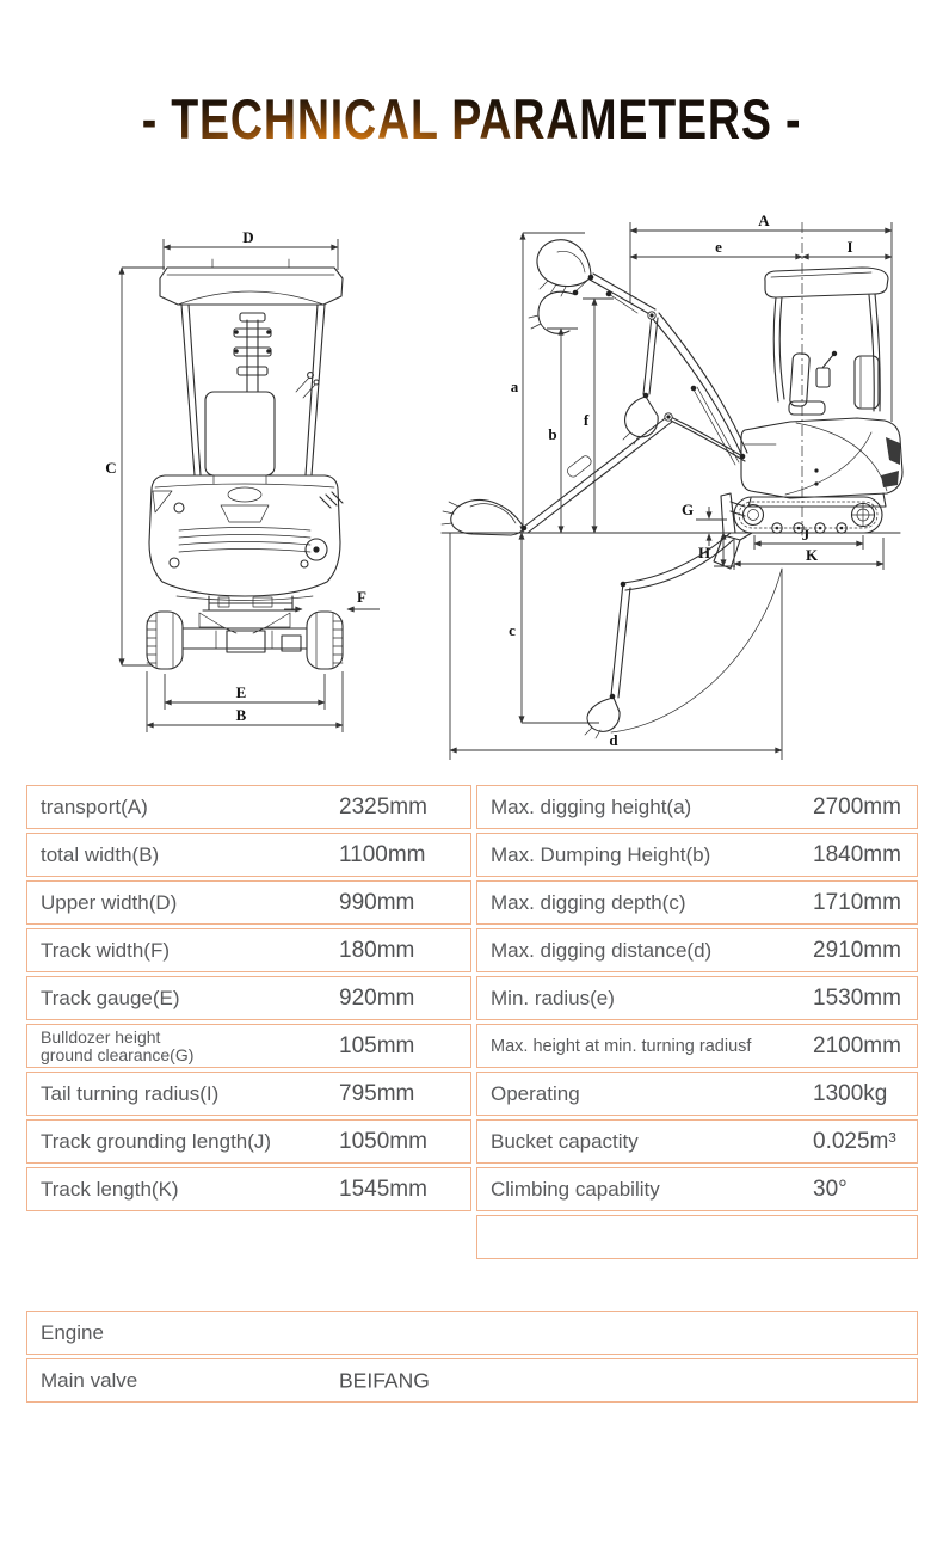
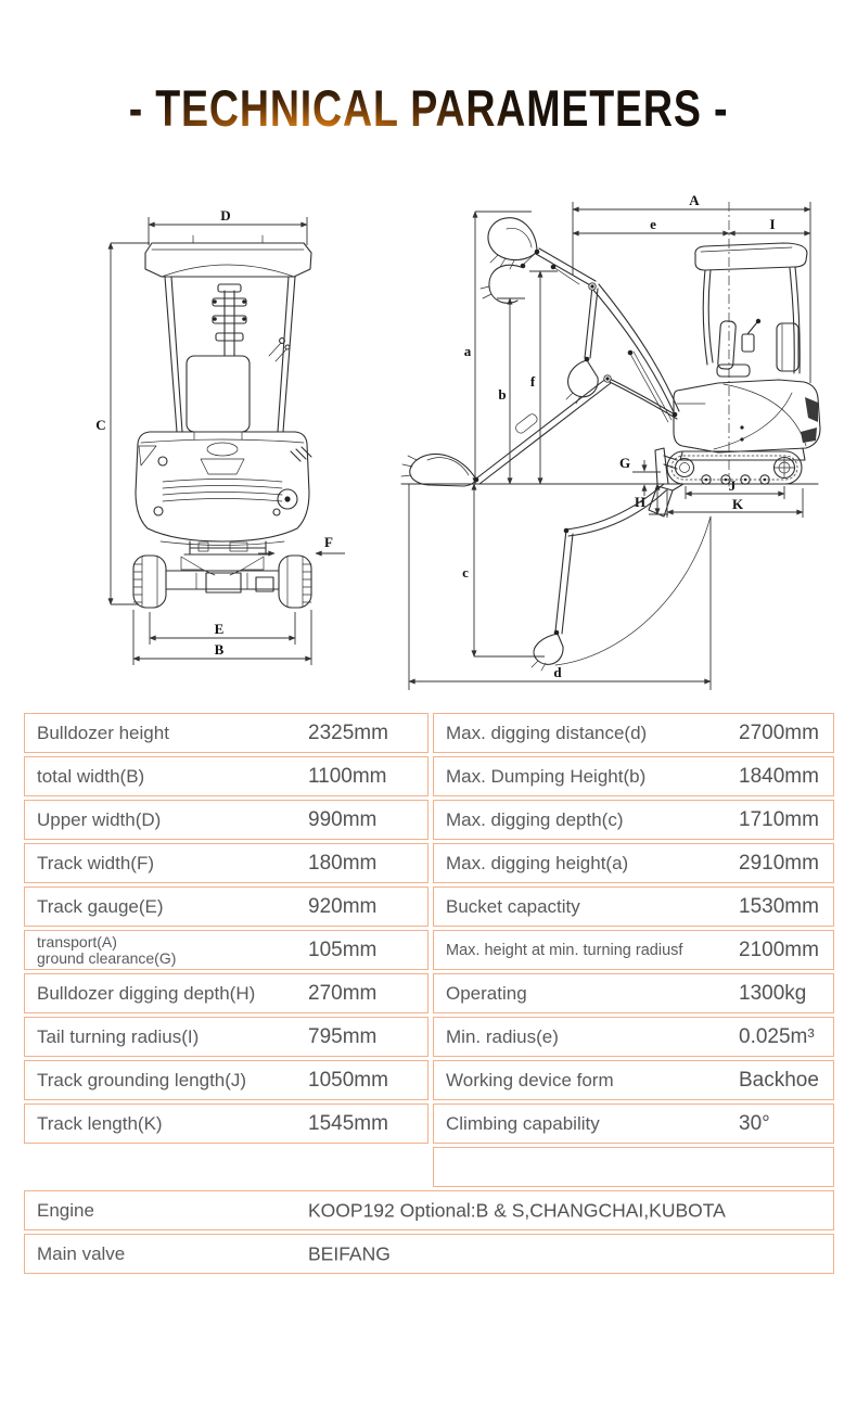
  - TECHNICAL PARAMETERS -
  D
  C
  F
  E
  B
  A
  e
  I
  a
  b
  f
  G
  J
  K
  c
  d
- transport(A)
+ Bulldozer height
  2325mm
  total width(B)
  1100mm
  Upper width(D)
  990mm
  Track width(F)
  180mm
  Track gauge(E)
  920mm
- Bulldozer height
+ transport(A)
  ground clearance(G)
  105mm
+ Bulldozer digging depth(H)
+ 270mm
  Tail turning radius(I)
  795mm
  Track grounding length(J)
  1050mm
  Track length(K)
  1545mm
- Max. digging height(a)
+ Max. digging distance(d)
  2700mm
  Max. Dumping Height(b)
  1840mm
  Max. digging depth(c)
  1710mm
- Max. digging distance(d)
+ Max. digging height(a)
  2910mm
- Min. radius(e)
+ Bucket capactity
  1530mm
  Max. height at min. turning radiusf
  2100mm
  Operating
  1300kg
- Bucket capactity
+ Min. radius(e)
  0.025m³
+ Working device form
+ Backhoe
  Climbing capability
  30°
  Engine
+ KOOP192 Optional:B & S,CHANGCHAI,KUBOTA
  Main valve
  BEIFANG
